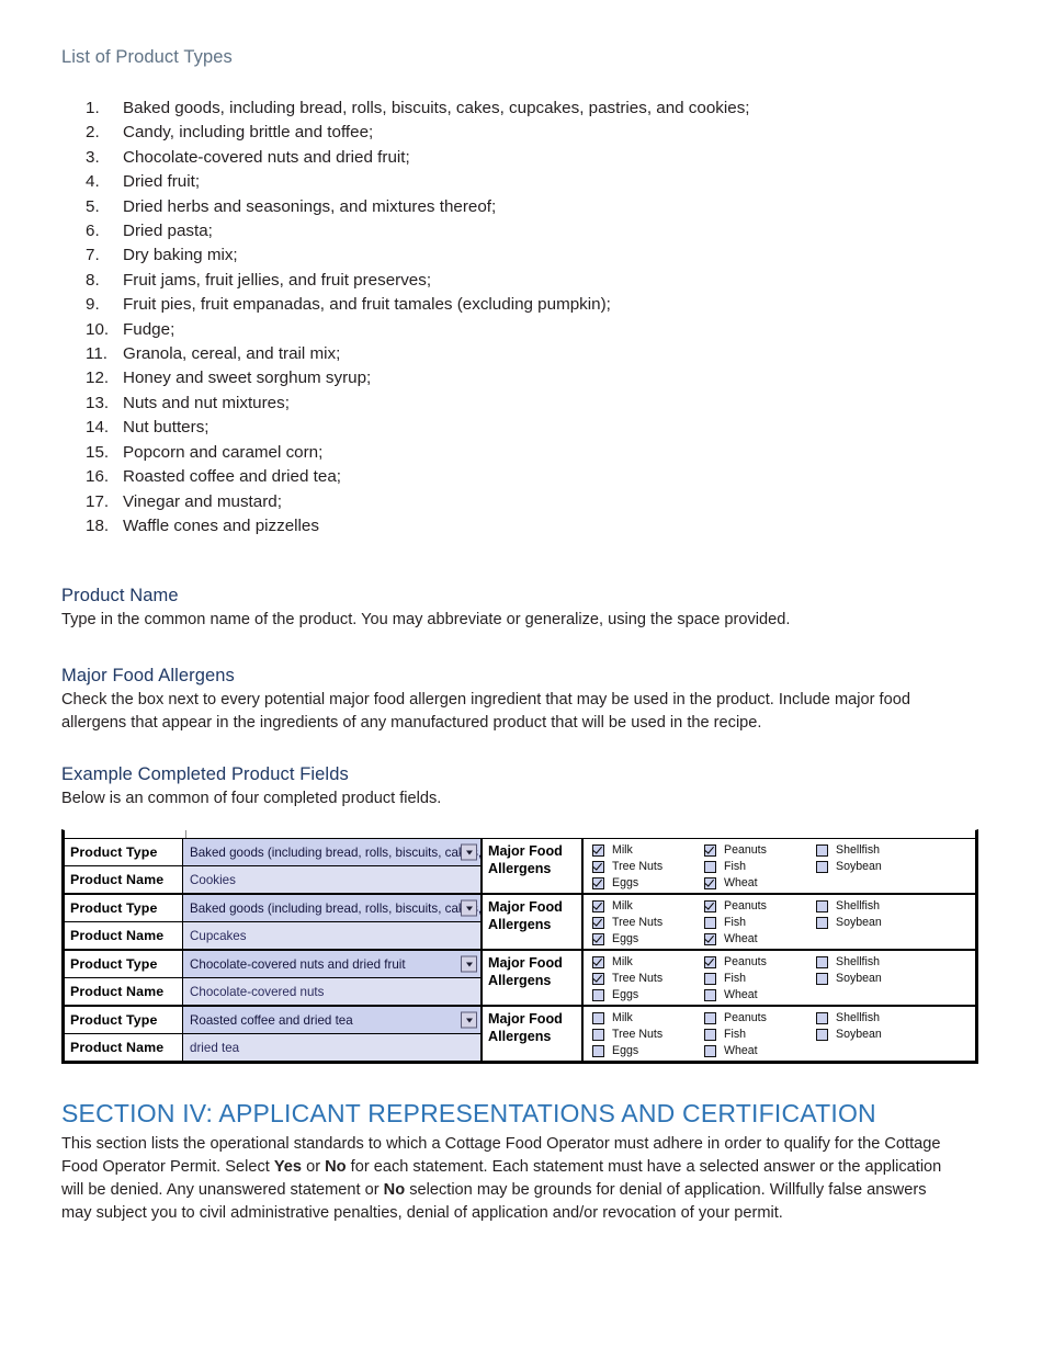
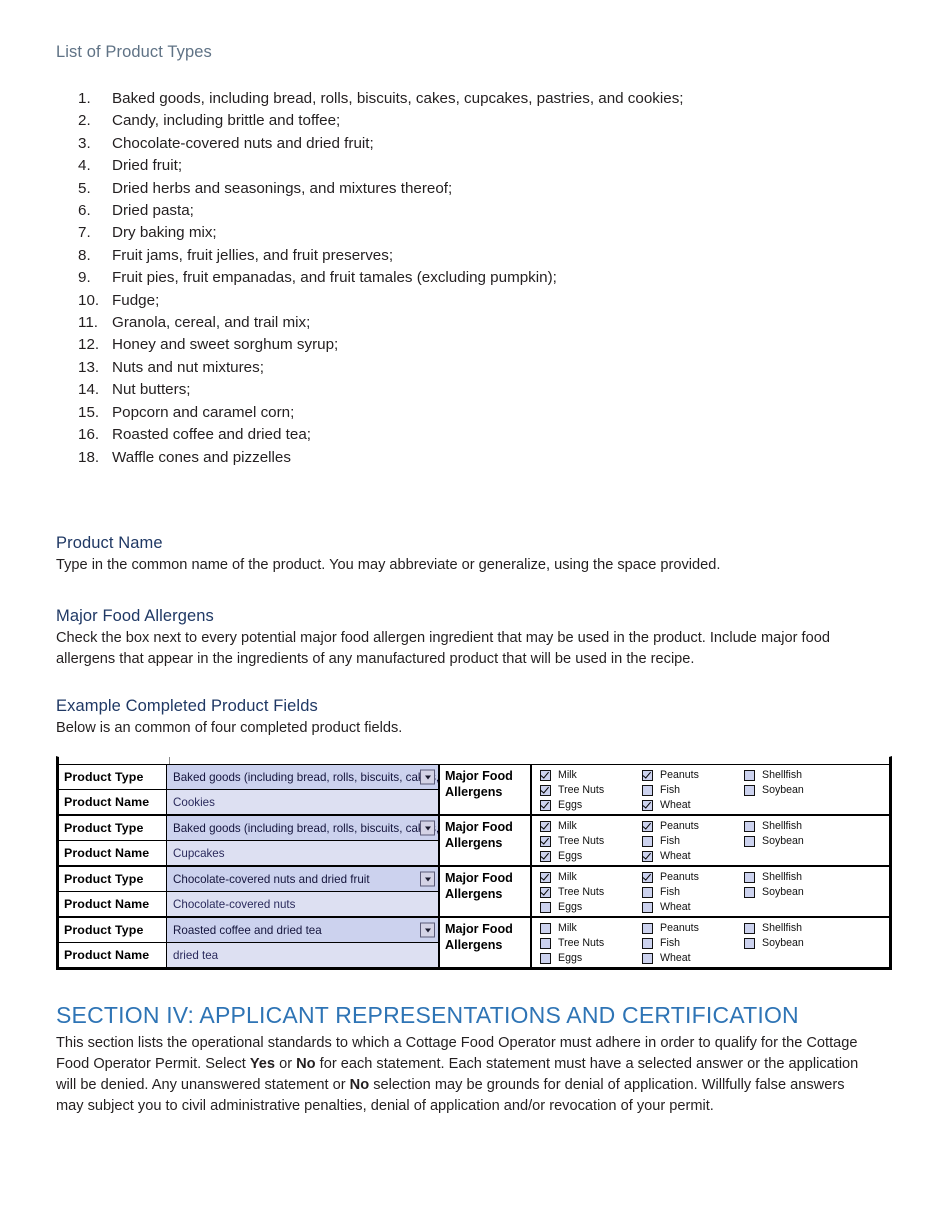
  List of Product Types
  1.
  Baked goods, including bread, rolls, biscuits, cakes, cupcakes, pastries, and cookies;
  2.
  Candy, including brittle and toffee;
  3.
  Chocolate-covered nuts and dried fruit;
  4.
  Dried fruit;
  5.
  Dried herbs and seasonings, and mixtures thereof;
  6.
  Dried pasta;
  7.
  Dry baking mix;
  8.
  Fruit jams, fruit jellies, and fruit preserves;
  9.
  Fruit pies, fruit empanadas, and fruit tamales (excluding pumpkin);
  10.
  Fudge;
  11.
  Granola, cereal, and trail mix;
  12.
  Honey and sweet sorghum syrup;
  13.
  Nuts and nut mixtures;
  14.
  Nut butters;
  15.
  Popcorn and caramel corn;
  16.
  Roasted coffee and dried tea;
- 17.
- Vinegar and mustard;
  18.
  Waffle cones and pizzelles
  Product Name
  Type in the common name of the product. You may abbreviate or generalize, using the space provided.
  Major Food Allergens
  Check the box next to every potential major food allergen ingredient that may be used in the product. Include major food allergens that appear in the ingredients of any manufactured product that will be used in the recipe.
  Example Completed Product Fields
  Below is an common of four completed product fields.
  Product Type
  Baked goods (including bread, rolls, biscuits, ca,
  Product Name
  Cookies
  Major Food
  Allergens
  Milk
  Tree Nuts
  Eggs
  Peanuts
  Fish
  Wheat
  Shellfish
  Soybean
  Product Type
  Baked goods (including bread, rolls, biscuits, ca,
  Product Name
  Cupcakes
  Major Food
  Allergens
  Milk
  Tree Nuts
  Eggs
  Peanuts
  Fish
  Wheat
  Shellfish
  Soybean
  Product Type
  Chocolate-covered nuts and dried fruit
  Product Name
  Chocolate-covered nuts
  Major Food
  Allergens
  Milk
  Tree Nuts
  Eggs
  Peanuts
  Fish
  Wheat
  Shellfish
  Soybean
  Product Type
  Roasted coffee and dried tea
  Product Name
  dried tea
  Major Food
  Allergens
  Milk
  Tree Nuts
  Eggs
  Peanuts
  Fish
  Wheat
  Shellfish
  Soybean
  SECTION IV: APPLICANT REPRESENTATIONS AND CERTIFICATION
  This section lists the operational standards to which a Cottage Food Operator must adhere in order to qualify for the Cottage Food Operator Permit. Select Yes or No for each statement. Each statement must have a selected answer or the application will be denied. Any unanswered statement or No selection may be grounds for denial of application. Willfully false answers may subject you to civil administrative penalties, denial of application and/or revocation of your permit.
